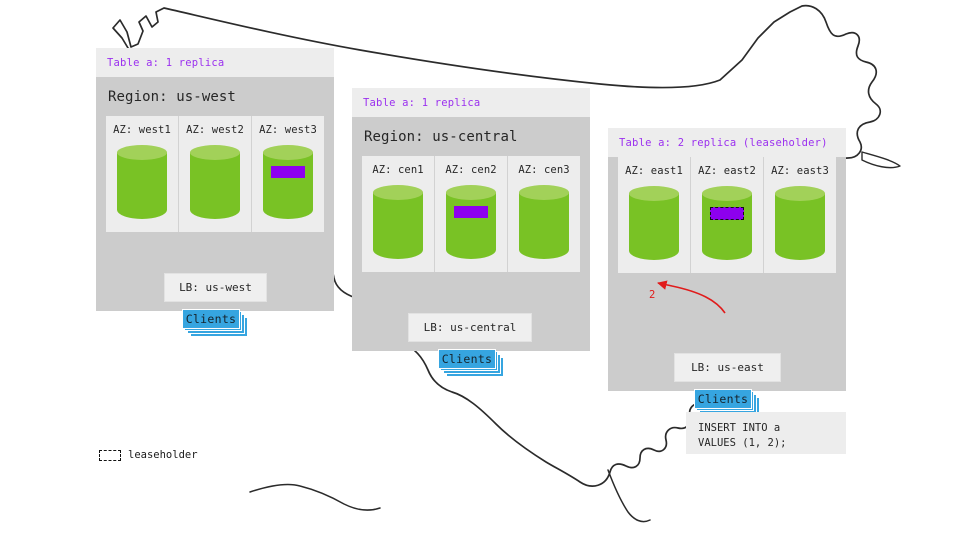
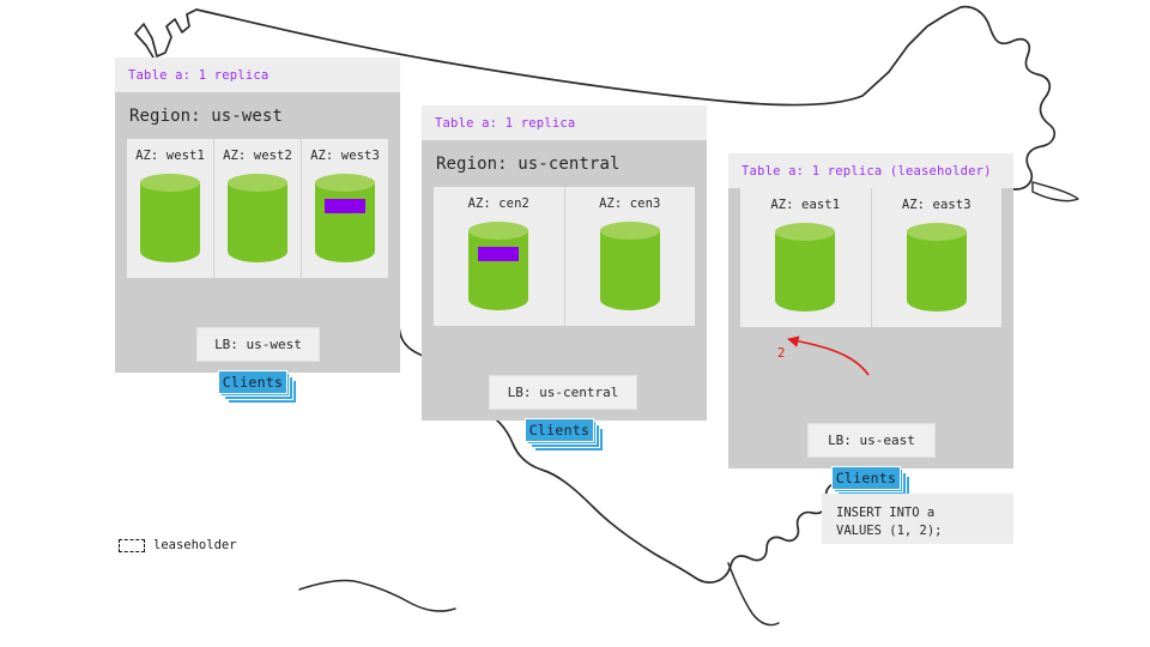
  Table a: 1 replica
  Region: us-west
  AZ: west1
  AZ: west2
  AZ: west3
  LB: us-west
  Clients
  Table a: 1 replica
  Region: us-central
- AZ: cen1
  AZ: cen2
  AZ: cen3
  LB: us-central
  Clients
- Table a: 2 replica (leaseholder)
+ Table a: 1 replica (leaseholder)
  AZ: east1
- AZ: east2
  AZ: east3
  LB: us-east
  Clients
  INSERT INTO a
  VALUES (1, 2);
  2
  leaseholder
